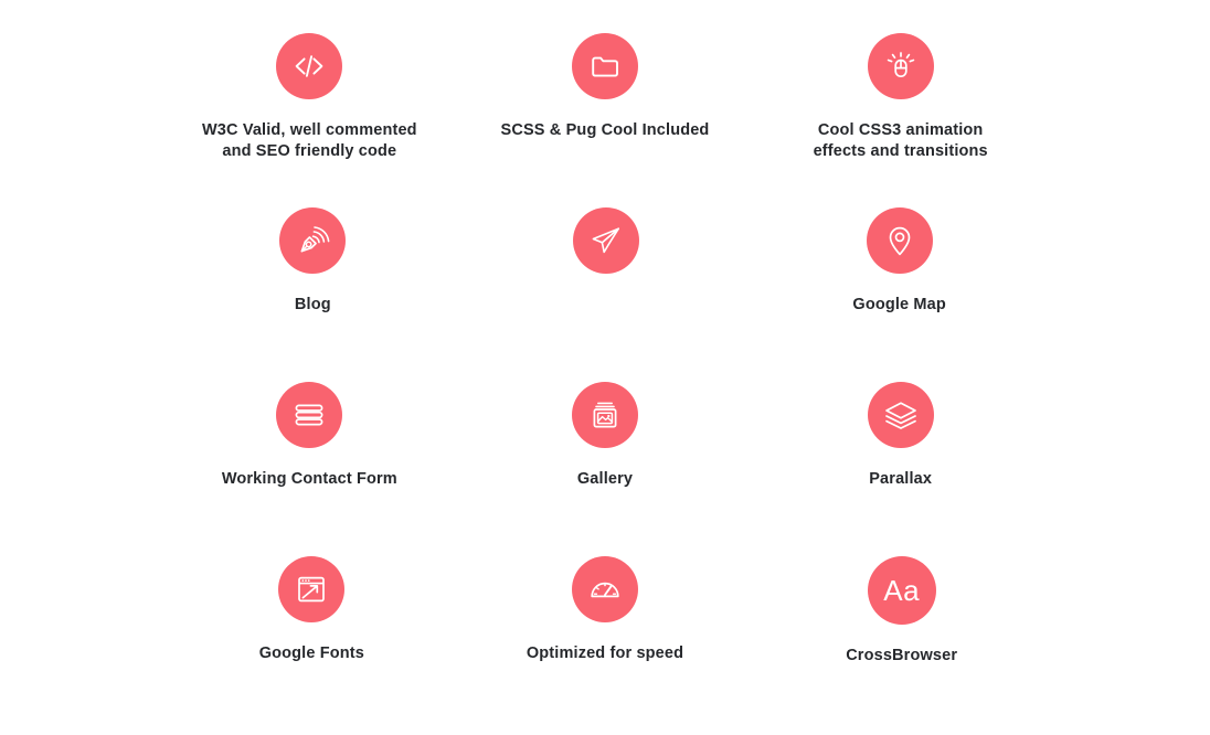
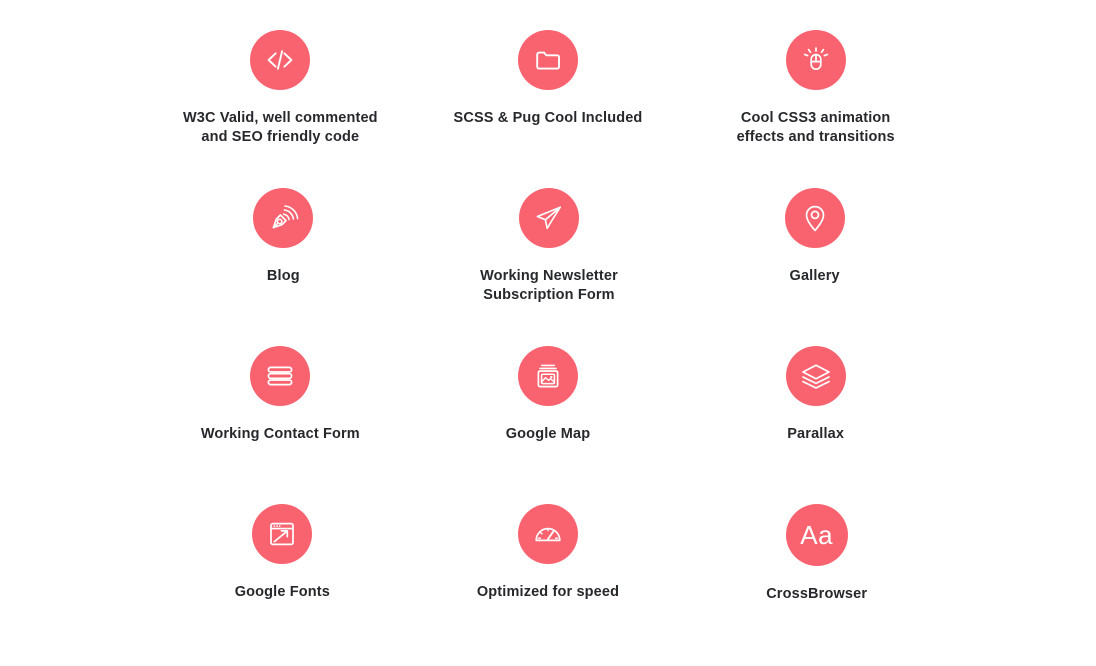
  W3C Valid, well commented
  and SEO friendly code
  SCSS & Pug Cool Included
  Cool CSS3 animation
  effects and transitions
  Blog
+ Working Newsletter
+ Subscription Form
- Google Map
+ Gallery
  Working Contact Form
- Gallery
+ Google Map
  Parallax
  Google Fonts
  Optimized for speed
  Aa
  CrossBrowser
